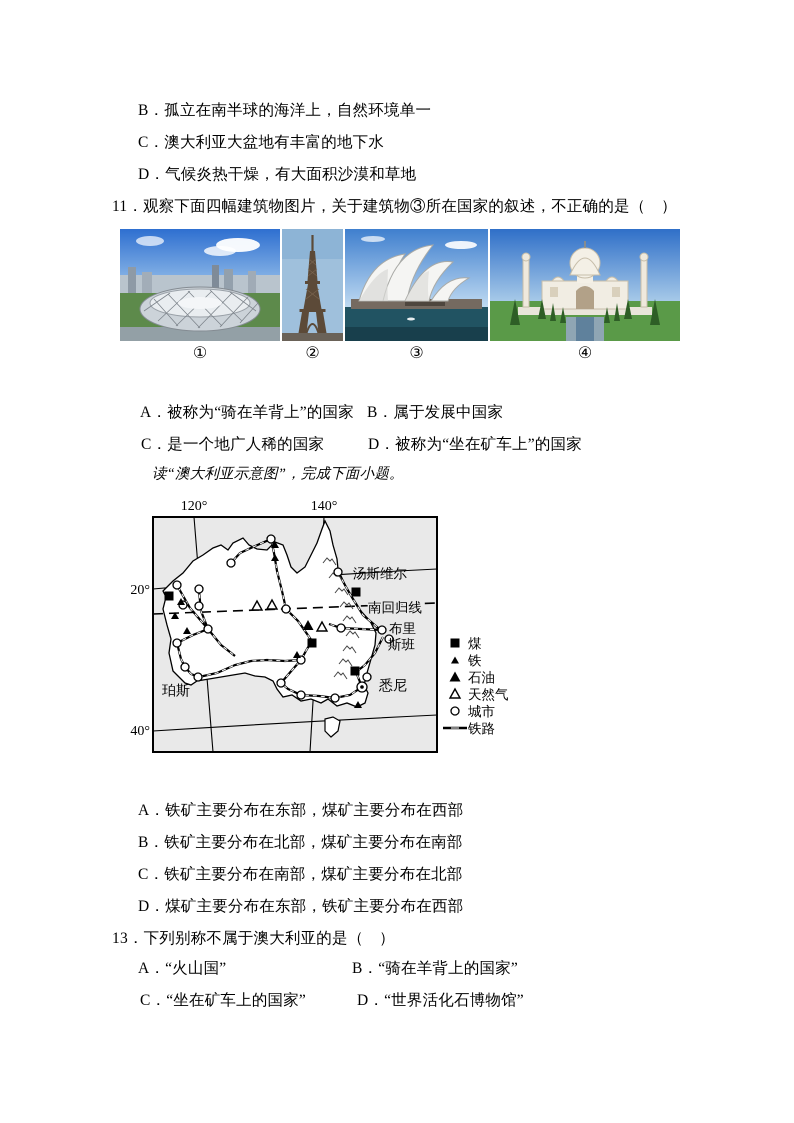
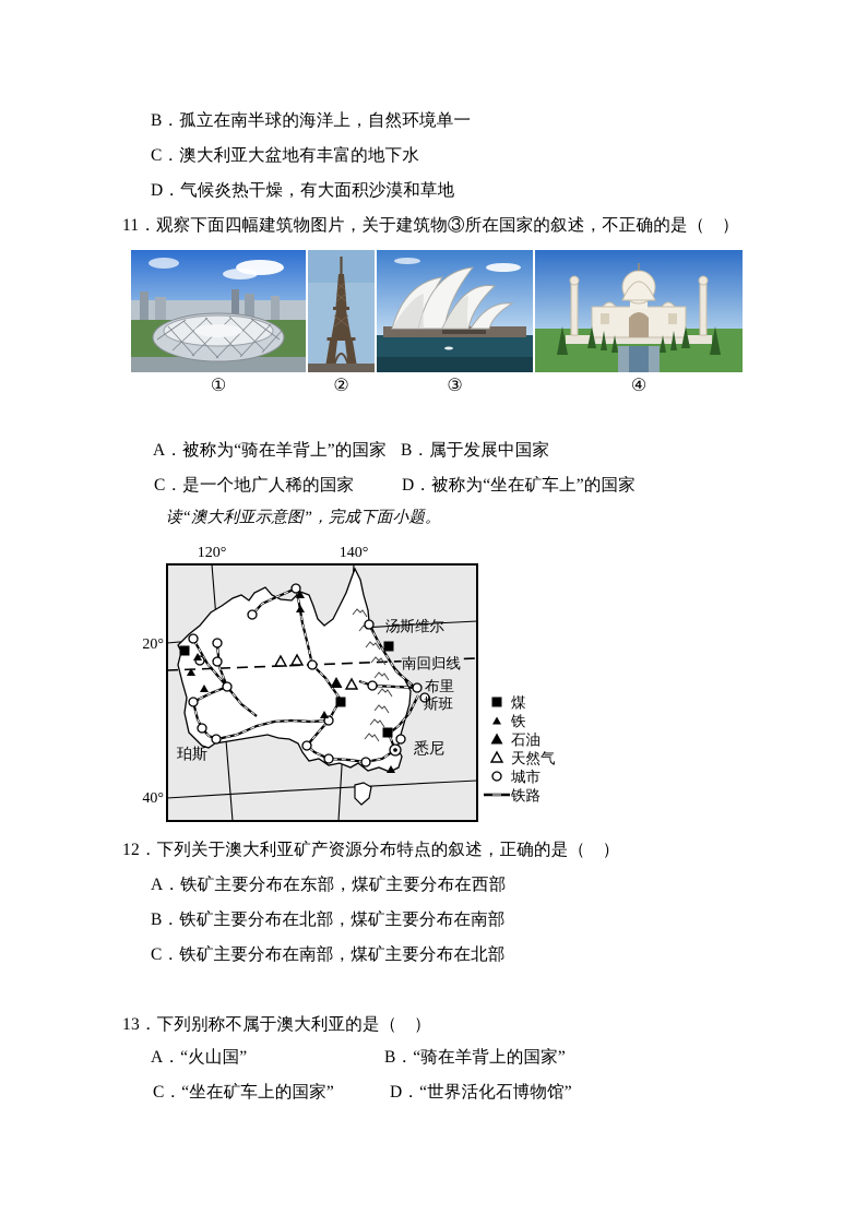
  B．孤立在南半球的海洋上，自然环境单一
  C．澳大利亚大盆地有丰富的地下水
  D．气候炎热干燥，有大面积沙漠和草地
  11．观察下面四幅建筑物图片，关于建筑物③所在国家的叙述，不正确的是（ ）
  ①
  ②
  ③
  ④
  A．被称为“骑在羊背上”的国家
  B．属于发展中国家
  C．是一个地广人稀的国家
  D．被称为“坐在矿车上”的国家
  读“澳大利亚示意图”，完成下面小题。
  120°
  140°
  20°
  40°
  汤斯维尔
  南回归线
  布里
  斯班
  悉尼
  珀斯
  煤
  铁
  石油
  天然气
  城市
  铁路
+ 12．下列关于澳大利亚矿产资源分布特点的叙述，正确的是（ ）
  A．铁矿主要分布在东部，煤矿主要分布在西部
  B．铁矿主要分布在北部，煤矿主要分布在南部
  C．铁矿主要分布在南部，煤矿主要分布在北部
- D．煤矿主要分布在东部，铁矿主要分布在西部
  13．下列别称不属于澳大利亚的是（ ）
  A．“火山国”
  B．“骑在羊背上的国家”
  C．“坐在矿车上的国家”
  D．“世界活化石博物馆”
